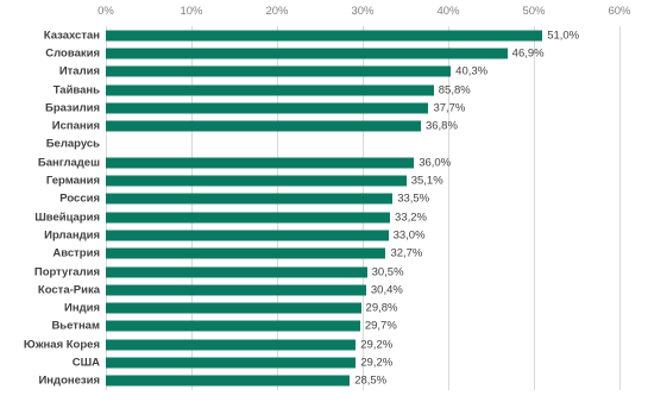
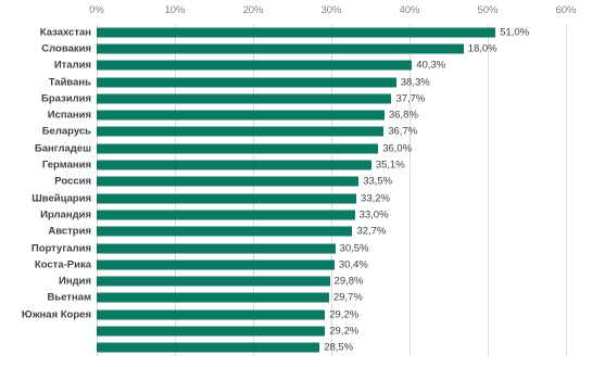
  0%
  10%
  20%
  30%
  40%
  50%
  60%
  Казахстан
  51,0%
  Словакия
- 46,9%
+ 18,0%
  Италия
  40,3%
  Тайвань
- 85,8%
+ 38,3%
  Бразилия
  37,7%
  Испания
  36,8%
  Беларусь
+ 36,7%
  Бангладеш
  36,0%
  Германия
  35,1%
  Россия
  33,5%
  Швейцария
  33,2%
  Ирландия
  33,0%
  Австрия
  32,7%
  Португалия
  30,5%
  Коста-Рика
  30,4%
  Индия
  29,8%
  Вьетнам
  29,7%
  Южная Корея
  29,2%
- США
  29,2%
- Индонезия
  28,5%
